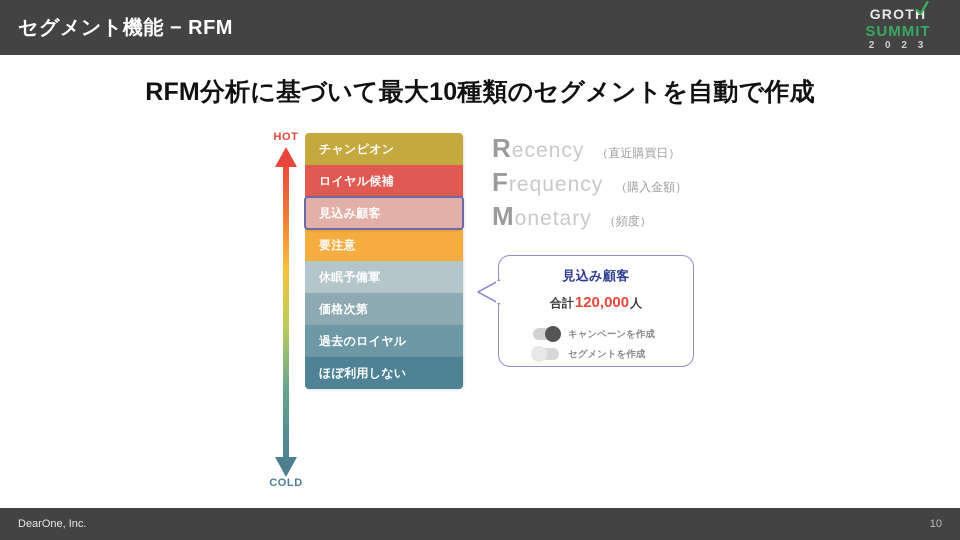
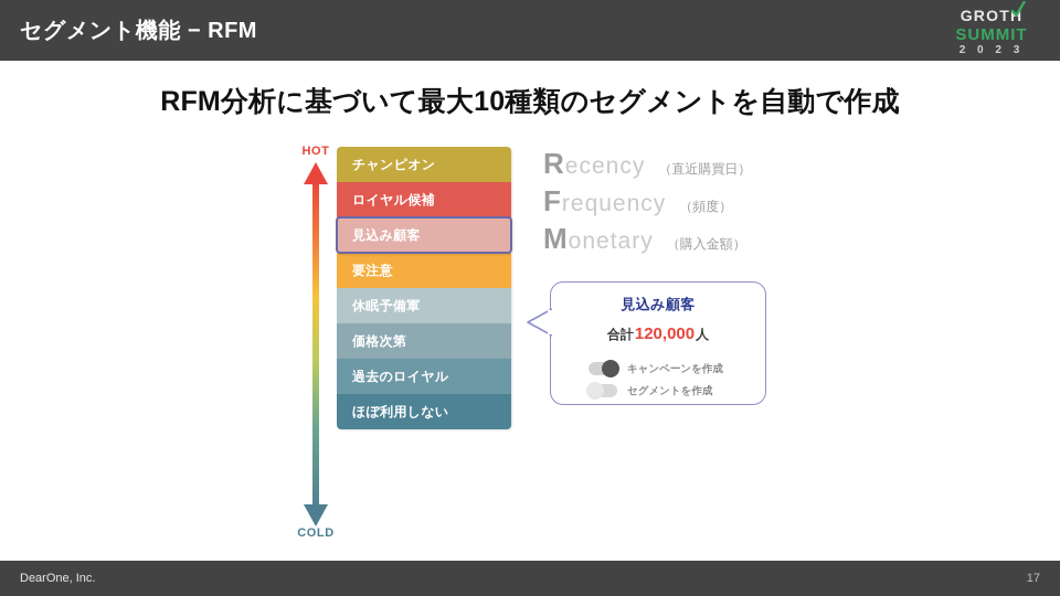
  セグメント機能 − RFM
  GROT
  SUMMIT
  2 0 2 3
  RFM分析に基づいて最大10種類のセグメントを自動で作成
  HOT
  COLD
  チャンピオン
  ロイヤル候補
  見込み顧客
  要注意
  休眠予備軍
  価格次第
  過去のロイヤル
  ほぼ利用しない
  Recency
  （直近購買日）
  Frequency
- （購入金額）
+ （頻度）
  Monetary
- （頻度）
+ （購入金額）
  見込み顧客
  合計120,000人
  キャンペーンを作成
  セグメントを作成
  DearOne, Inc.
- 10
+ 17
